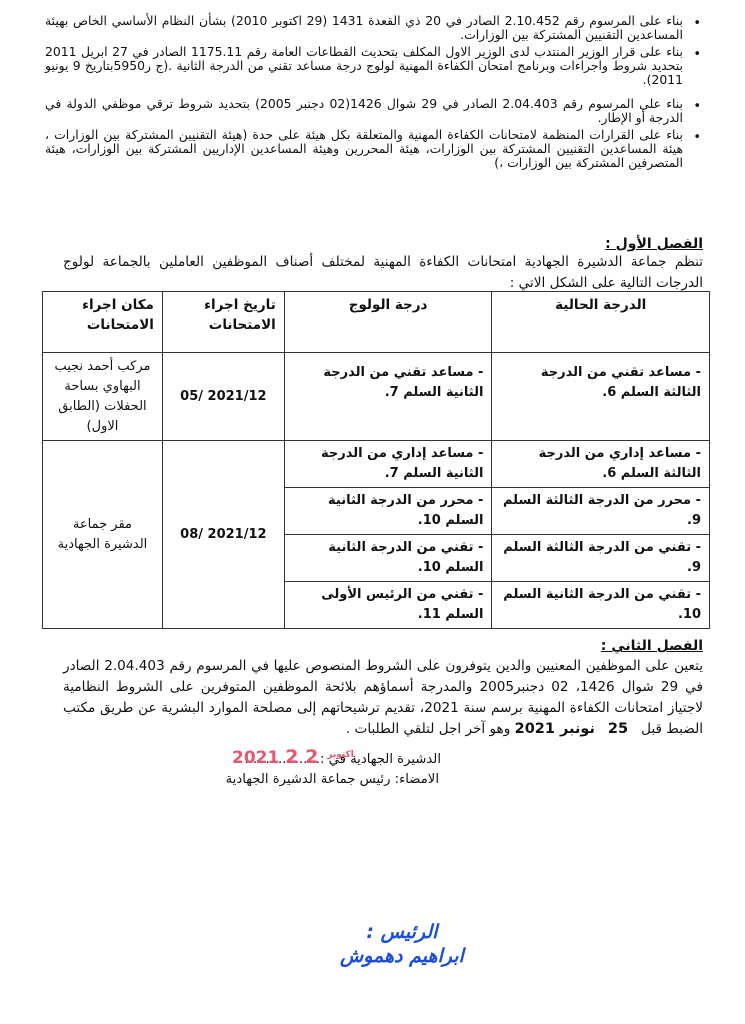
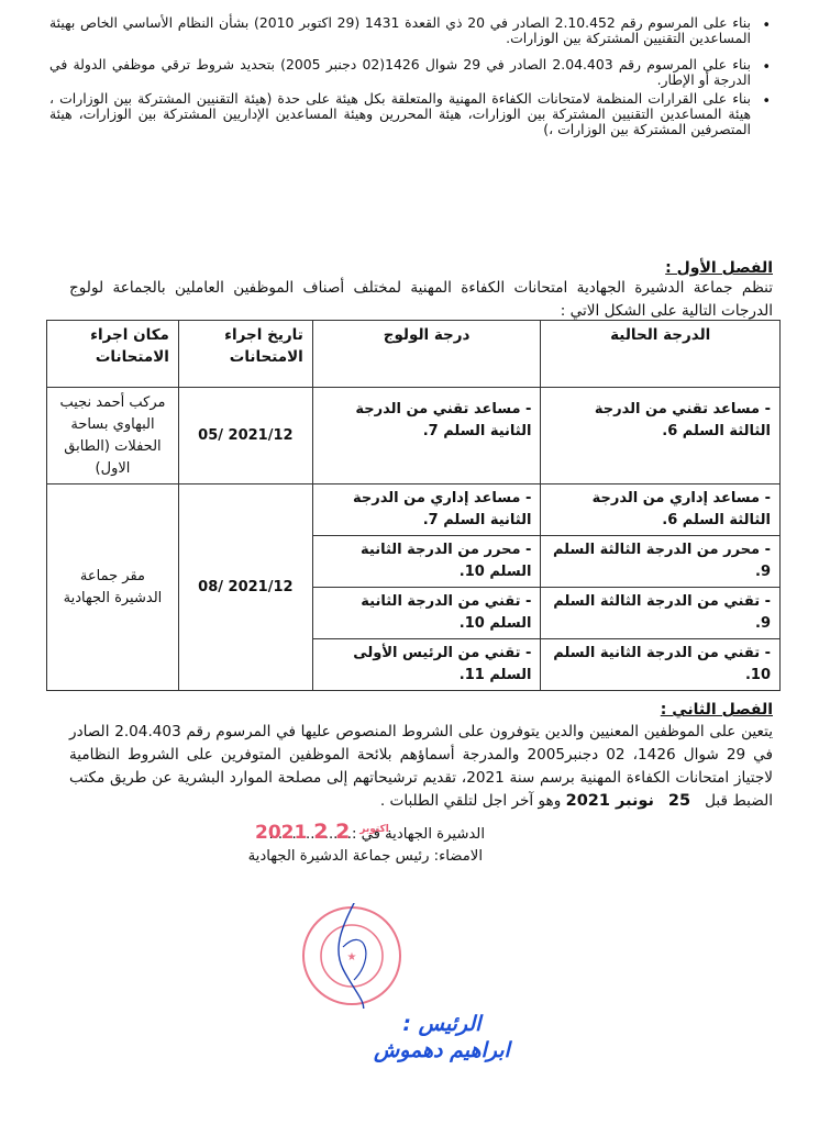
  بناء على المرسوم رقم 2.10.452 الصادر في 20 ذي القعدة 1431 (29 اكتوبر 2010) بشأن النظام الأساسي الخاص بهيئة المساعدين التقنيين المشتركة بين الوزارات.
- بناء على قرار الوزير المنتدب لدى الوزير الاول المكلف بتحديث القطاعات العامة رقم 1175.11 الصادر في 27 ابريل 2011 بتحديد شروط واجراءات وبرنامج امتحان الكفاءة المهنية لولوج درجة مساعد تقني من الدرجة الثانية .(ج ر5950بتاريخ 9 يونيو 2011).
  بناء على المرسوم رقم 2.04.403 الصادر في 29 شوال 1426(02 دجنبر 2005) بتحديد شروط ترقي موظفي الدولة في الدرجة أو الإطار.
  بناء على القرارات المنظمة لامتحانات الكفاءة المهنية والمتعلقة بكل هيئة على حدة (هيئة التقنيين المشتركة بين الوزارات ، هيئة المساعدين التقنيين المشتركة بين الوزارات، هيئة المحررين وهيئة المساعدين الإداريين المشتركة بين الوزارات، هيئة المتصرفين المشتركة بين الوزارات ،)
  الفصل الأول :
  تنظم جماعة الدشيرة الجهادية امتحانات الكفاءة المهنية لمختلف أصناف الموظفين العاملين بالجماعة لولوج الدرجات التالية على الشكل الاتي :
  الدرجة الحالية	درجة الولوج	تاريخ اجراء الامتحانات	مكان اجراء الامتحانات
  - مساعد تقني من الدرجة الثالثة السلم 6.	- مساعد تقني من الدرجة الثانية السلم 7.	2021/12 /05	مركب أحمد نجيب البهاوي بساحة الحفلات (الطابق الاول)
  - مساعد إداري من الدرجة الثالثة السلم 6.	- مساعد إداري من الدرجة الثانية السلم 7.	2021/12 /08	مقر جماعة الدشيرة الجهادية
  - محرر من الدرجة الثالثة السلم 9.	- محرر من الدرجة الثانية السلم 10.
  - تقني من الدرجة الثالثة السلم 9.	- تقني من الدرجة الثانية السلم 10.
  - تقني من الدرجة الثانية السلم 10.	- تقني من الرئيس الأولى السلم 11.
  الفصل الثاني :
  يتعين على الموظفين المعنيين والدين يتوفرون على الشروط المنصوص عليها في المرسوم رقم 2.04.403 الصادر في 29 شوال 1426، 02 دجنبر2005 والمدرجة أسماؤهم بلائحة الموظفين المتوفرين على الشروط النظامية لاجتياز امتحانات الكفاءة المهنية برسم سنة 2021، تقديم ترشيحاتهم إلى مصلحة الموارد البشرية عن طريق مكتب الضبط قبل 25 نونبر 2021 وهو آخر اجل لتلقي الطلبات .
  الدشيرة الجهادية في :..................
  2021 اكتوبر 2 2
  الامضاء: رئيس جماعة الدشيرة الجهادية
+ ★
  الرئيس :
  ابراهيم دهموش
